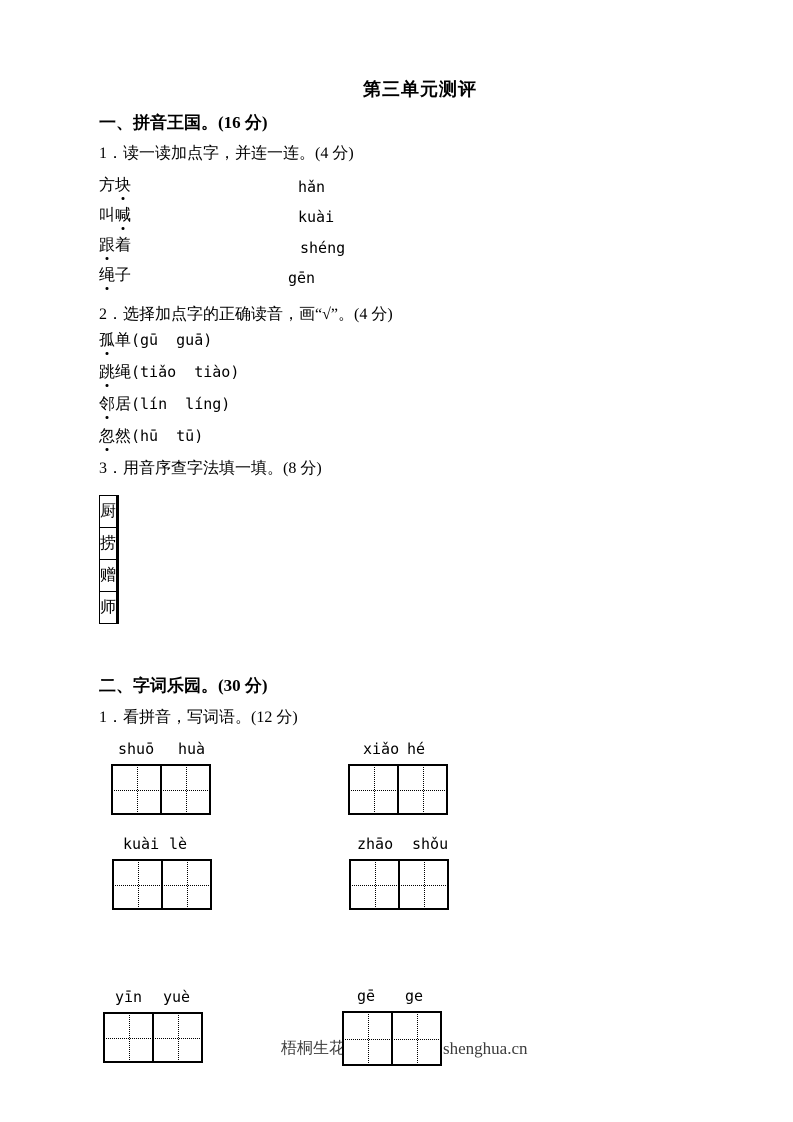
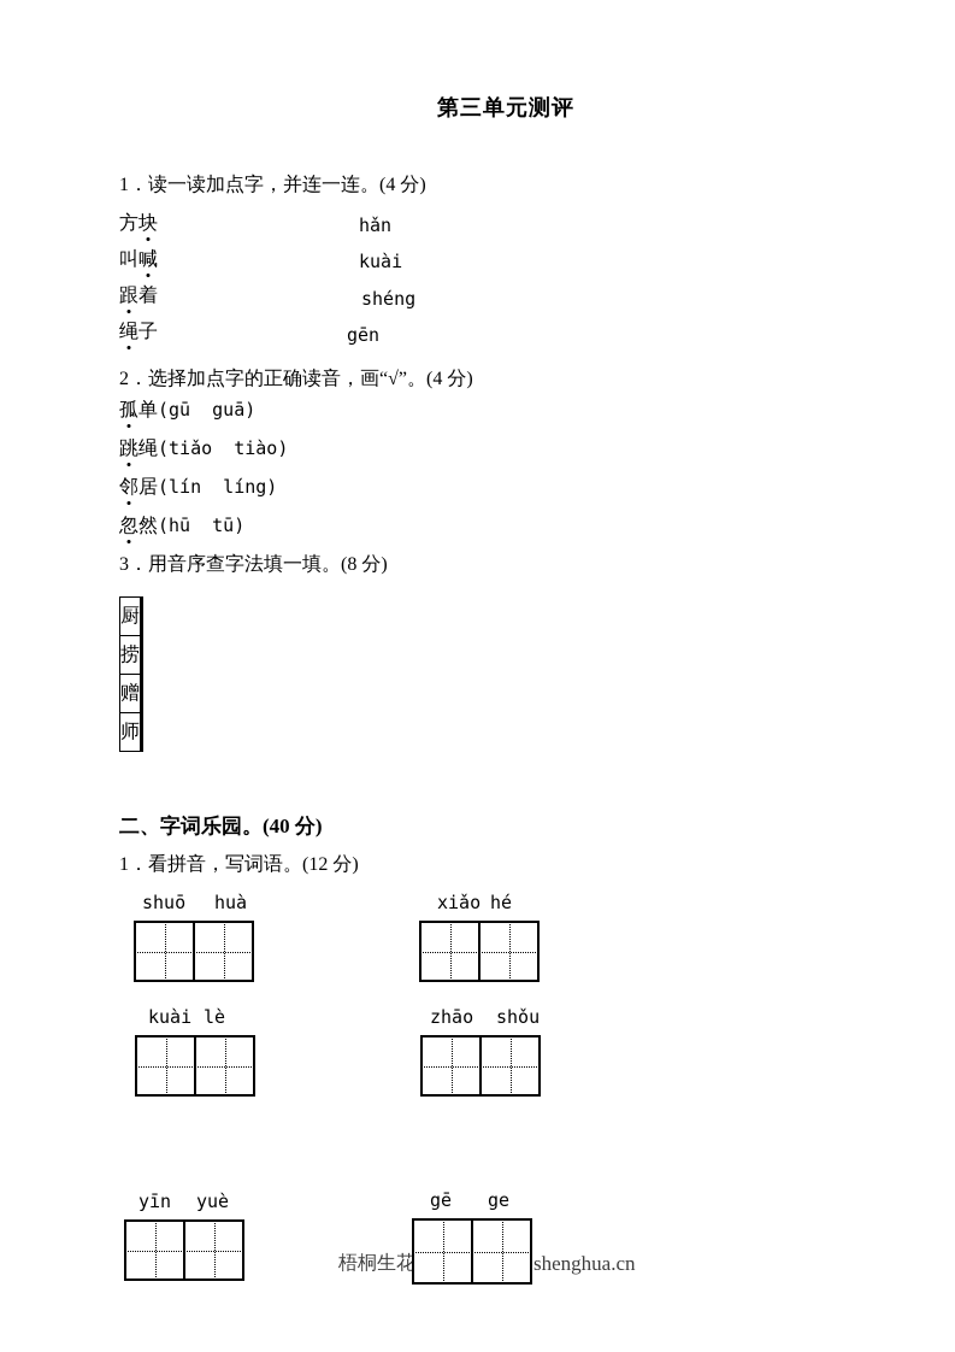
  梧桐生花
  shenghua.cn
  第三单元测评
- 一、拼音王国。(16 分)
  1．读一读加点字，并连一连。(4 分)
  方块
  叫喊
  跟着
  绳子
  hǎn
  kuài
  shéng
  gēn
  2．选择加点字的正确读音，画“√”。(4 分)
  孤单(gū guā)
  跳绳(tiǎo tiào)
  邻居(lín líng)
  忽然(hū tū)
  3．用音序查字法填一填。(8 分)
  厨
  捞
  赠
  师
- 二、字词乐园。(30 分)
+ 二、字词乐园。(40 分)
  1．看拼音，写词语。(12 分)
  shuō
  huà
  xiǎo
  hé
  kuài
  lè
  zhāo
  shǒu
  yīn
  yuè
  gē
  ge
